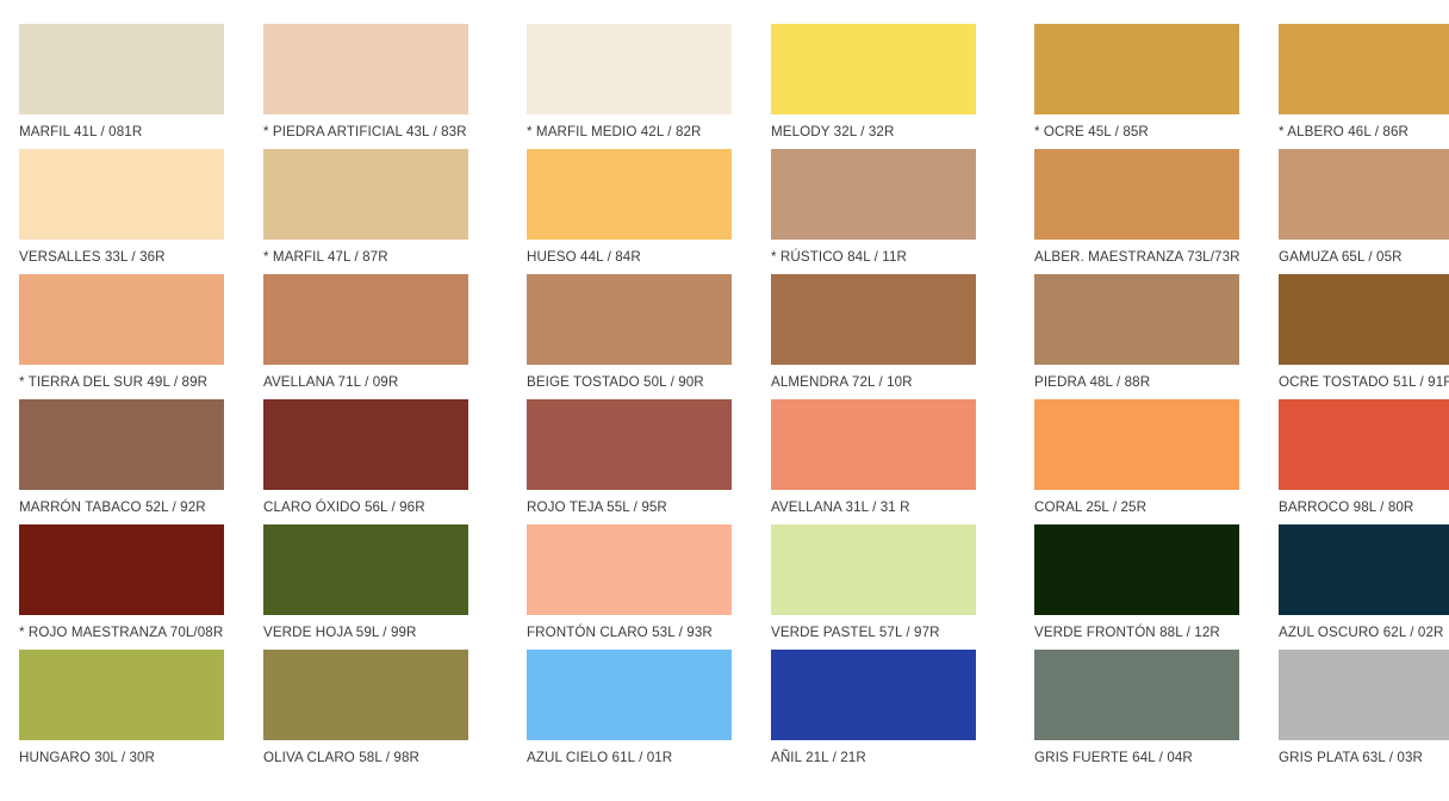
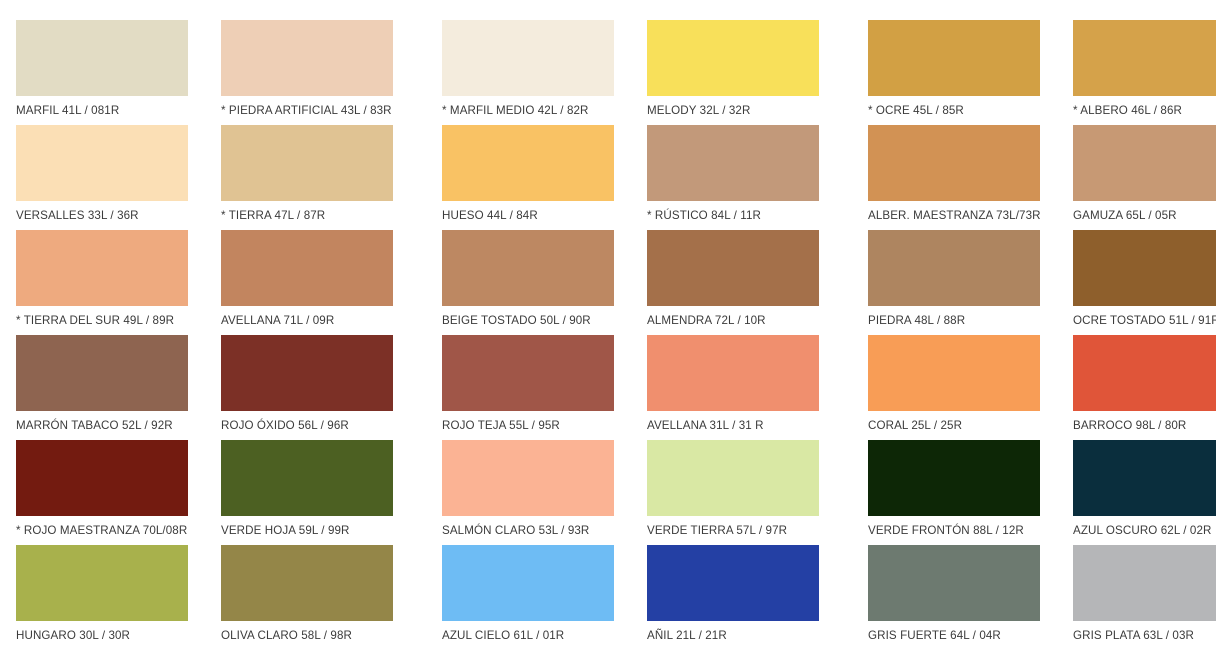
  MARFIL 41L / 081R
  * PIEDRA ARTIFICIAL 43L / 83R
  * MARFIL MEDIO 42L / 82R
  MELODY 32L / 32R
  * OCRE 45L / 85R
  * ALBERO 46L / 86R
  VERSALLES 33L / 36R
- * MARFIL 47L / 87R
+ * TIERRA 47L / 87R
  HUESO 44L / 84R
  * RÚSTICO 84L / 11R
  ALBER. MAESTRANZA 73L/73R
  GAMUZA 65L / 05R
  * TIERRA DEL SUR 49L / 89R
  AVELLANA 71L / 09R
  BEIGE TOSTADO 50L / 90R
  ALMENDRA 72L / 10R
  PIEDRA 48L / 88R
  OCRE TOSTADO 51L / 91
  MARRÓN TABACO 52L / 92R
- CLARO ÓXIDO 56L / 96R
+ ROJO ÓXIDO 56L / 96R
  ROJO TEJA 55L / 95R
  AVELLANA 31L / 31 R
  CORAL 25L / 25R
  BARROCO 98L / 80R
  * ROJO MAESTRANZA 70L/08R
  VERDE HOJA 59L / 99R
- FRONTÓN CLARO 53L / 93R
+ SALMÓN CLARO 53L / 93R
- VERDE PASTEL 57L / 97R
+ VERDE TIERRA 57L / 97R
  VERDE FRONTÓN 88L / 12R
  AZUL OSCURO 62L / 02R
  HUNGARO 30L / 30R
  OLIVA CLARO 58L / 98R
  AZUL CIELO 61L / 01R
  AÑIL 21L / 21R
  GRIS FUERTE 64L / 04R
  GRIS PLATA 63L / 03R
